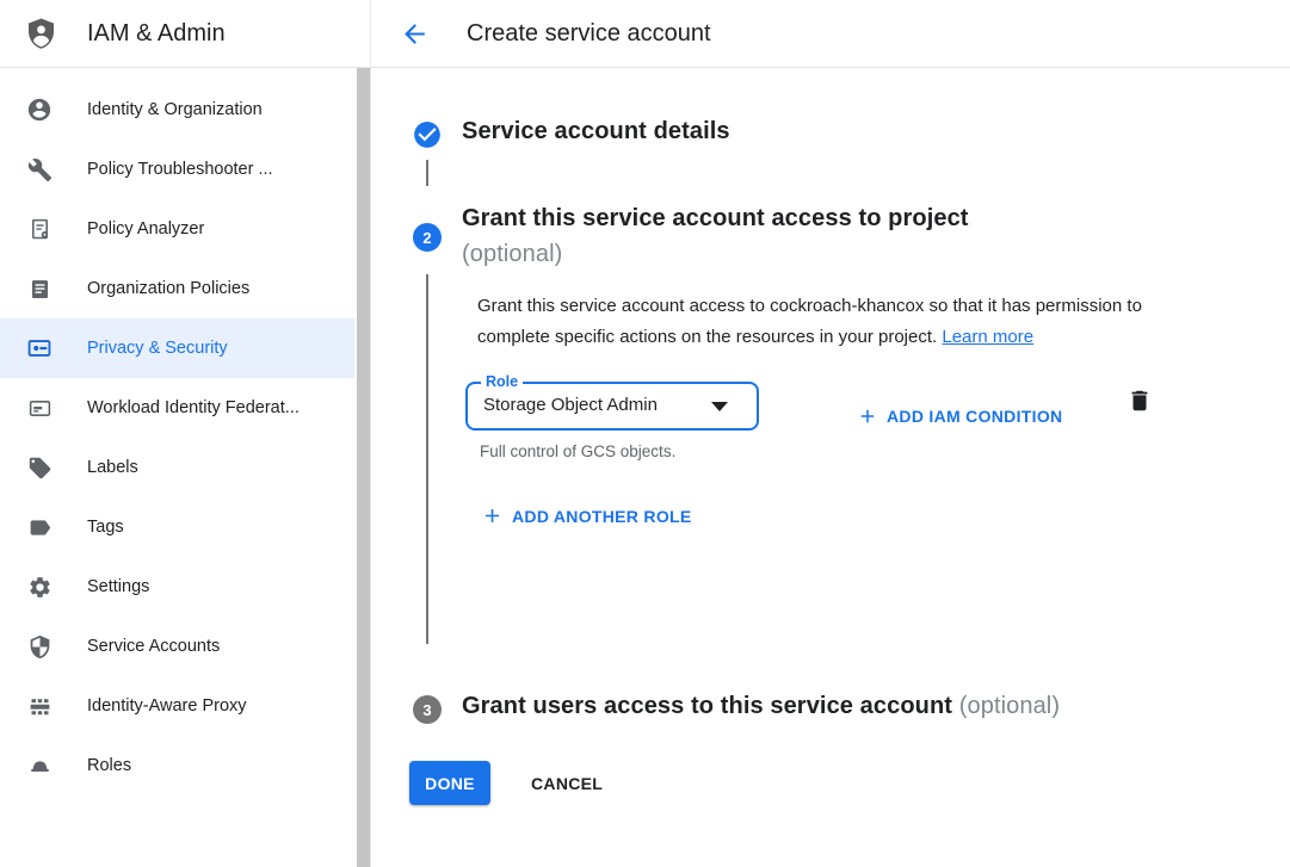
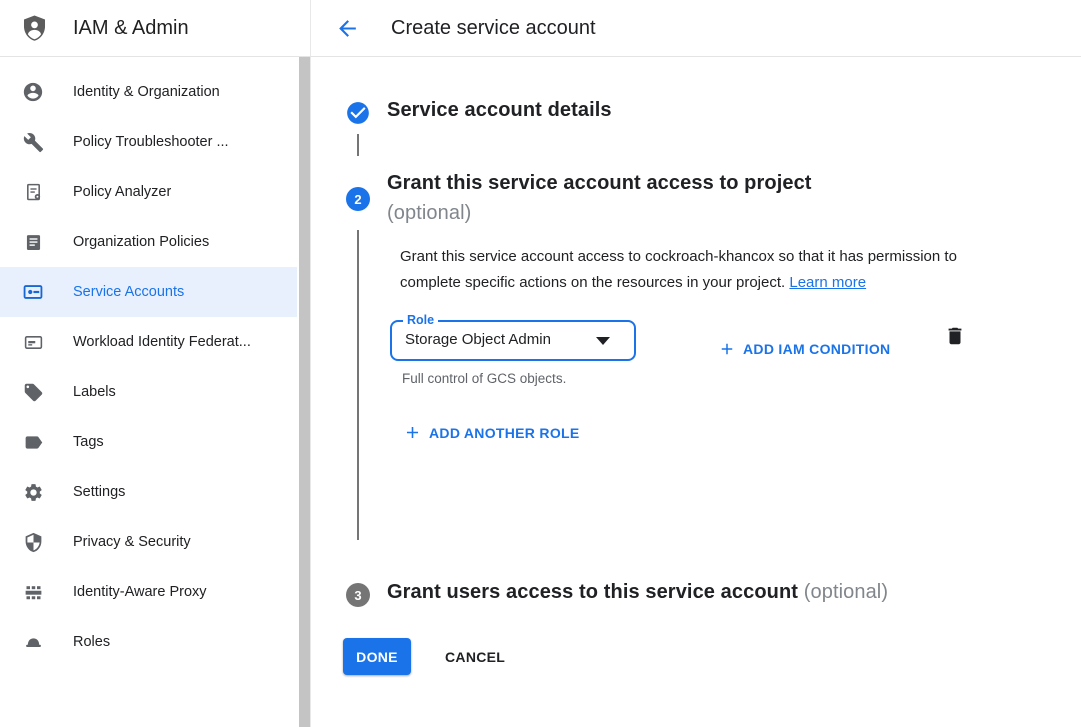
  IAM & Admin
  Create service account
  Identity & Organization
  Policy Troubleshooter ...
  Policy Analyzer
  Organization Policies
- Privacy & Security
+ Service Accounts
  Workload Identity Federat...
  Labels
  Tags
  Settings
- Service Accounts
+ Privacy & Security
  Identity-Aware Proxy
  Roles
  Service account details
  2
  Grant this service account access to project (optional)
  Grant this service account access to cockroach-khancox so that it has permission to complete specific actions on the resources in your project. Learn more
  Role
  Storage Object Admin
  Full control of GCS objects.
  ADD IAM CONDITION
  ADD ANOTHER ROLE
  3
  Grant users access to this service account (optional)
  DONE
  CANCEL
